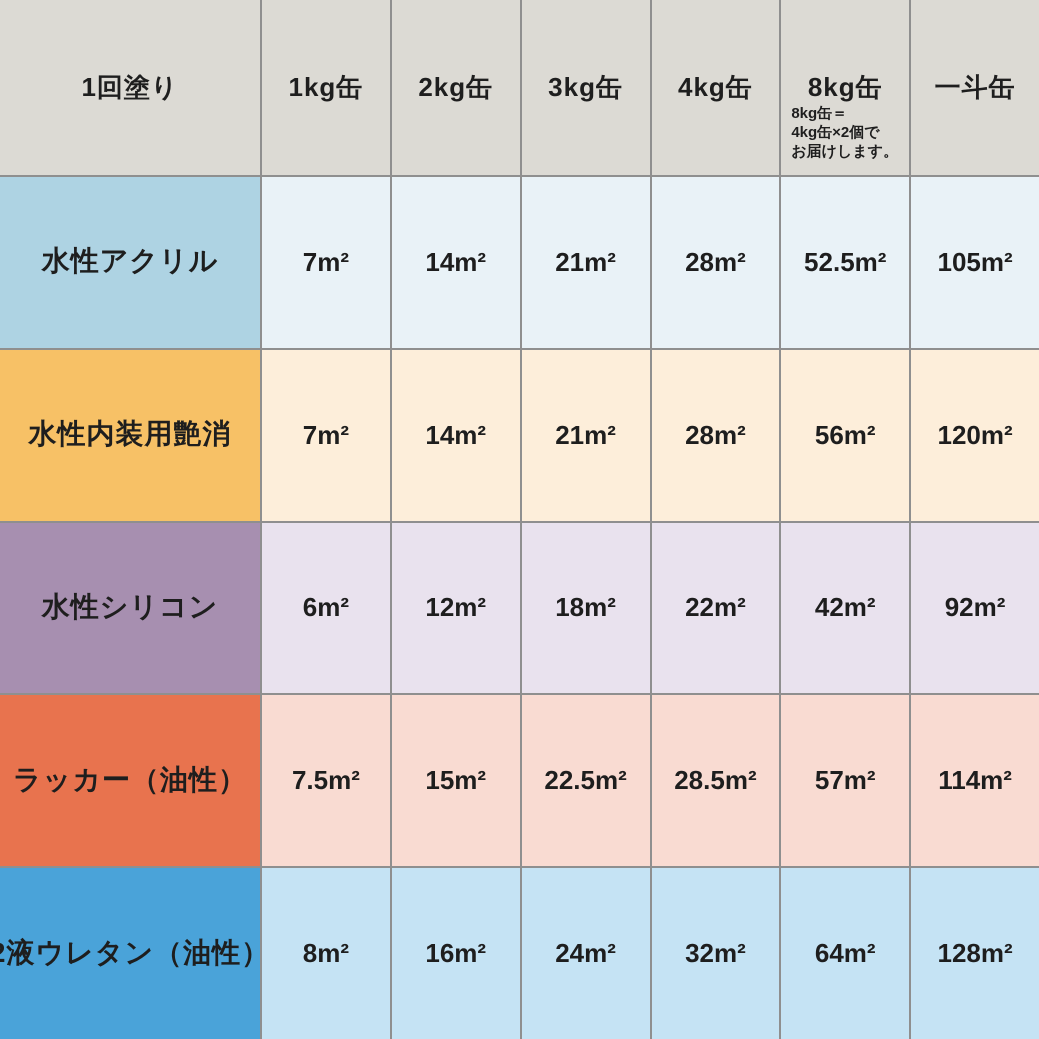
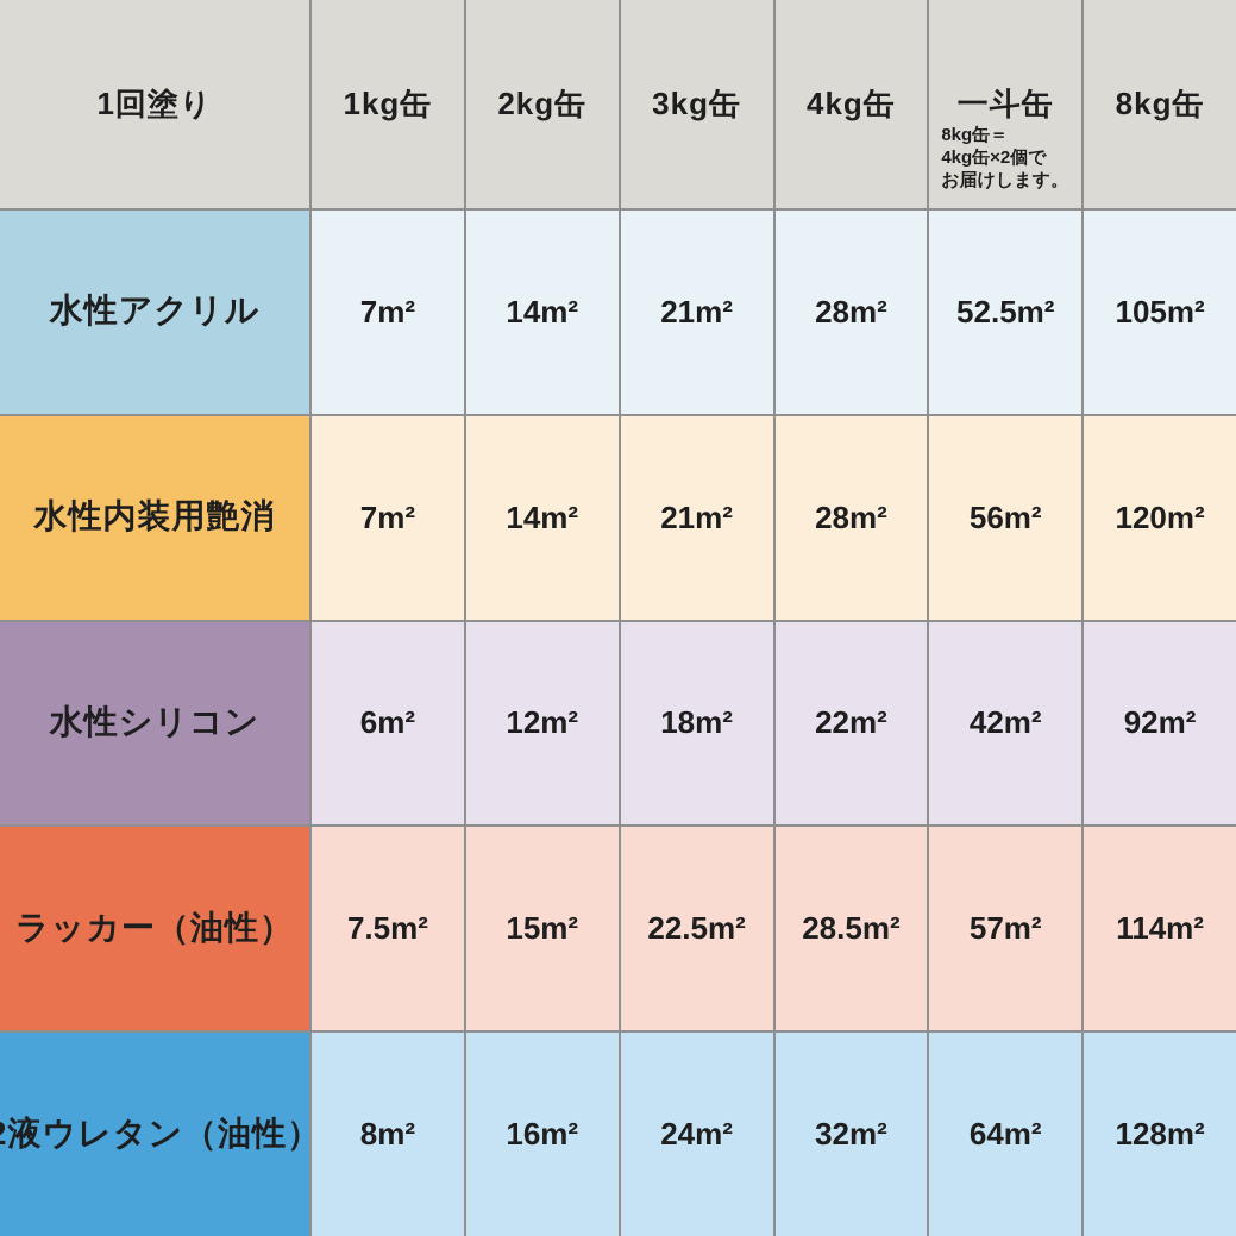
  1回塗り
  1kg缶
  2kg缶
  3kg缶
  4kg缶
- 8kg缶
+ 一斗缶
  8kg缶＝
  4kg缶×2個で
  お届けします。
- 一斗缶
+ 8kg缶
  水性アクリル
  7m²
  14m²
  21m²
  28m²
  52.5m²
  105m²
  水性内装用艶消
  7m²
  14m²
  21m²
  28m²
  56m²
  120m²
  水性シリコン
  6m²
  12m²
  18m²
  22m²
  42m²
  92m²
  ラッカー（油性）
  7.5m²
  15m²
  22.5m²
  28.5m²
  57m²
  114m²
  液ウレタン（油性）
  8m²
  16m²
  24m²
  32m²
  64m²
  128m²
